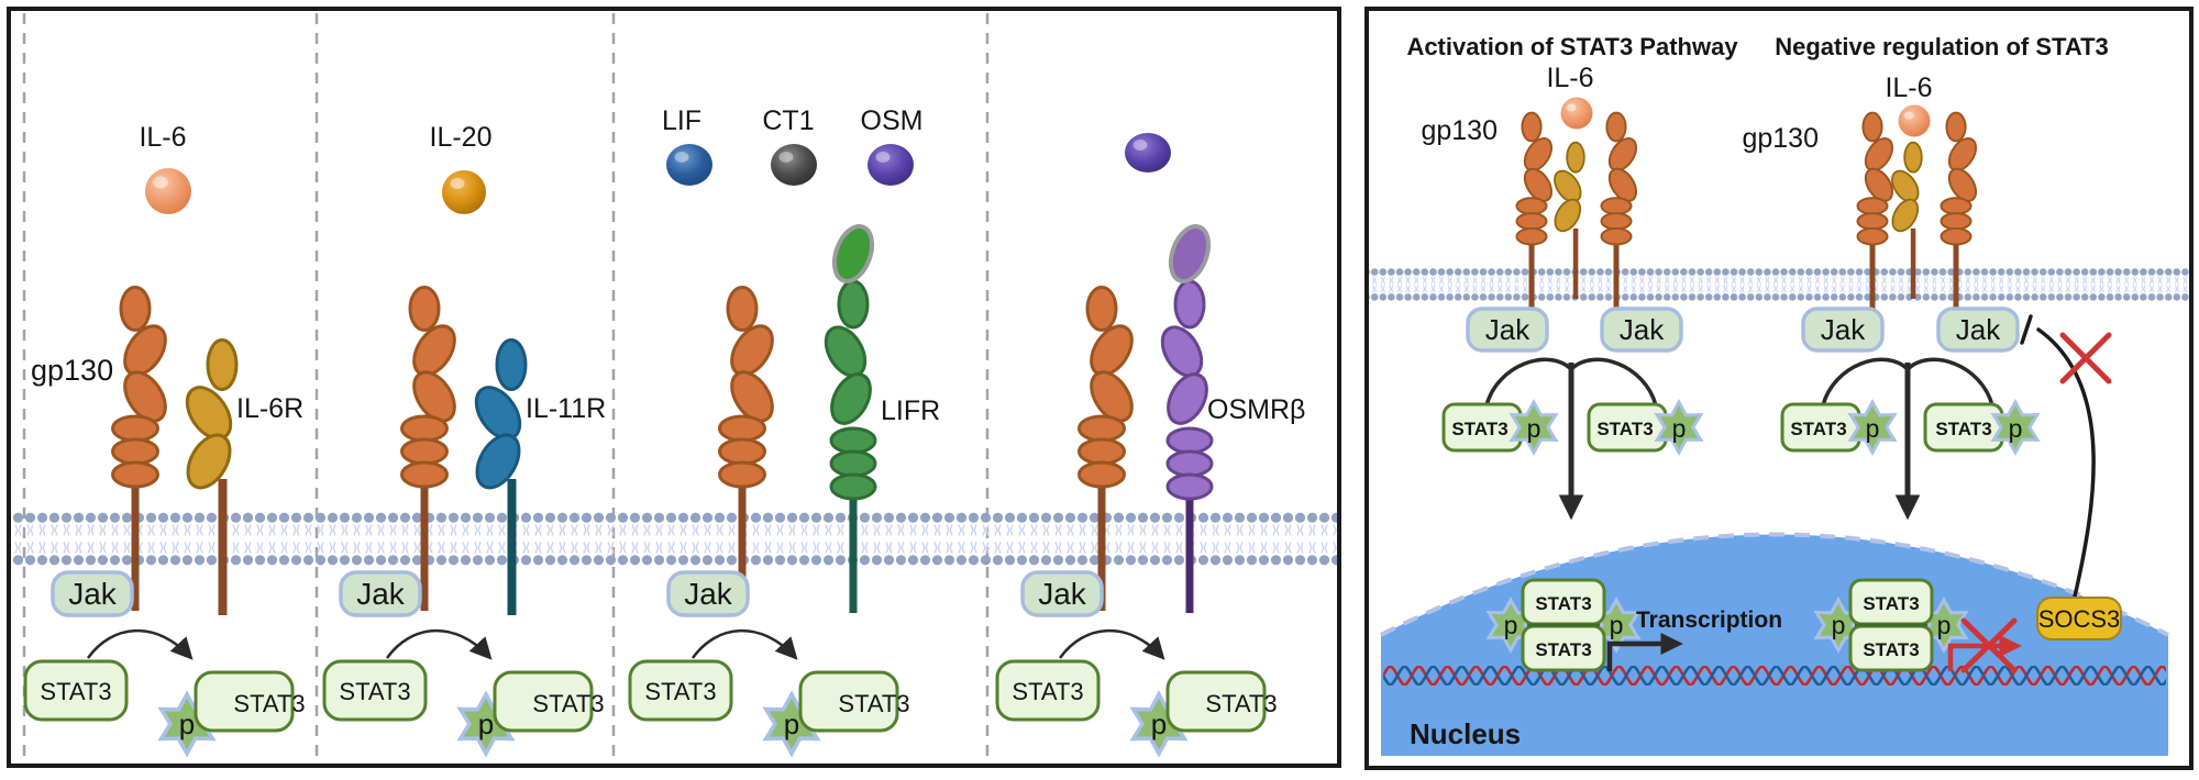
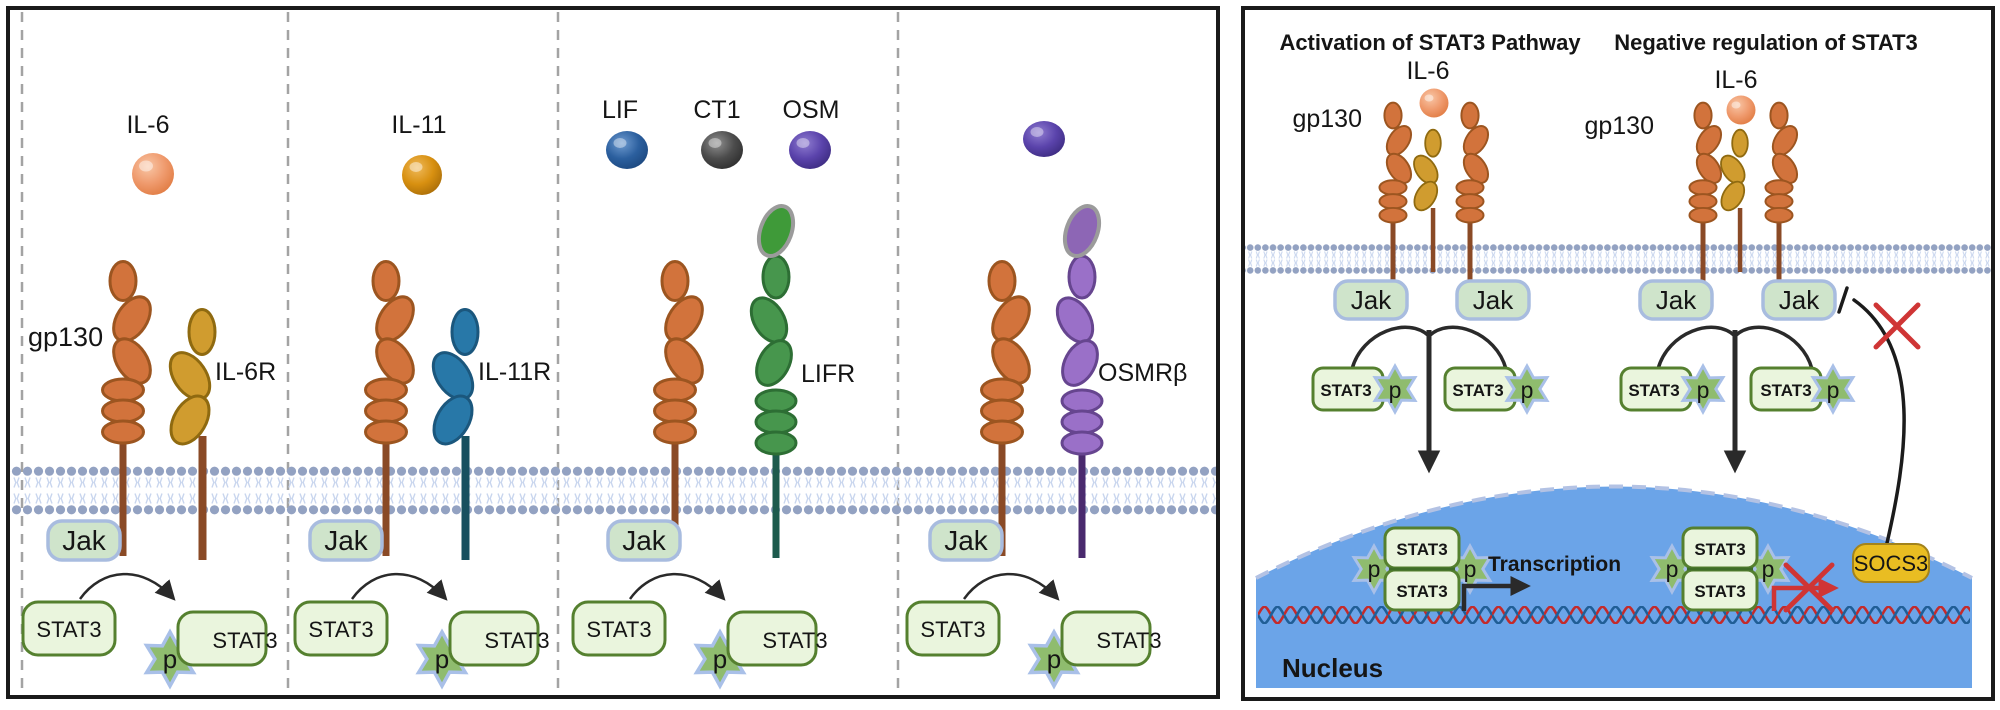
  IL-6
  gp130
  IL-6R
- IL-20
+ IL-11
  IL-11R
  LIF
  CT1
  OSM
  LIFR
  OSMRβ
  Jak
  Jak
  Jak
  Jak
  STAT3
  STAT3
  p
  STAT3
  STAT3
  p
  STAT3
  STAT3
  p
  STAT3
  STAT3
  p
  Activation of STAT3 Pathway
  Negative regulation of STAT3
  IL-6
  gp130
  Jak
  Jak
  STAT3
  p
  STAT3
  p
  IL-6
  gp130
  Jak
  Jak
  STAT3
  p
  STAT3
  p
  STAT3
  STAT3
  p
  p
  Transcription
  STAT3
  STAT3
  p
  p
  Nucleus
  SOCS3
